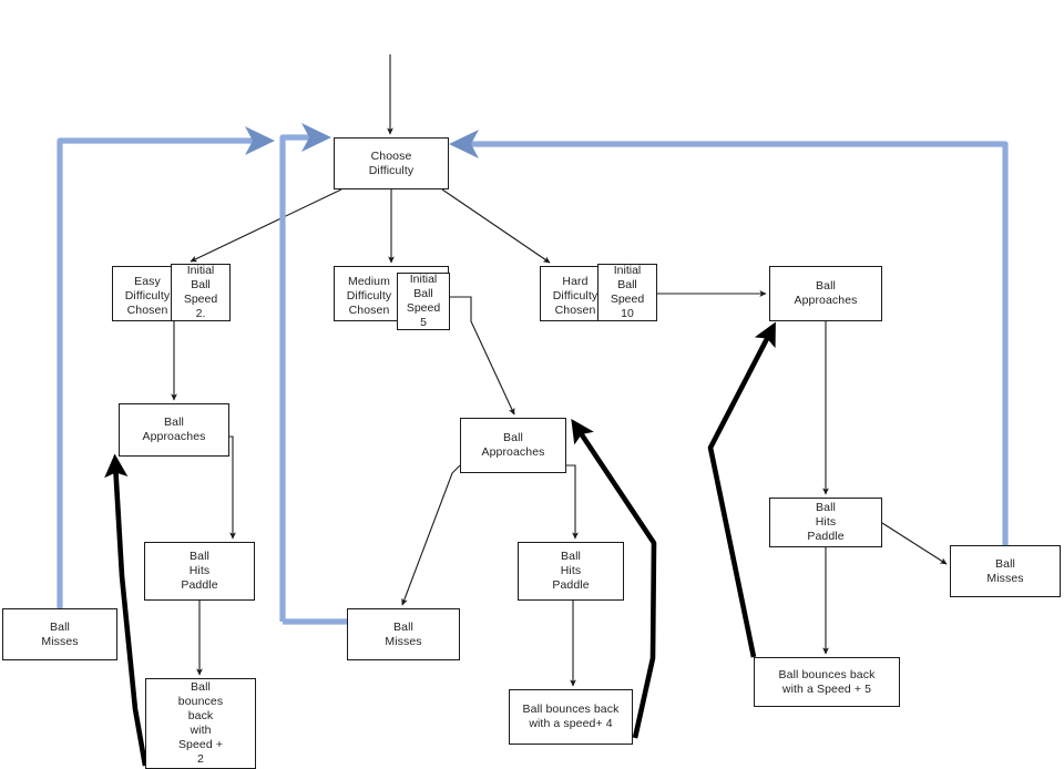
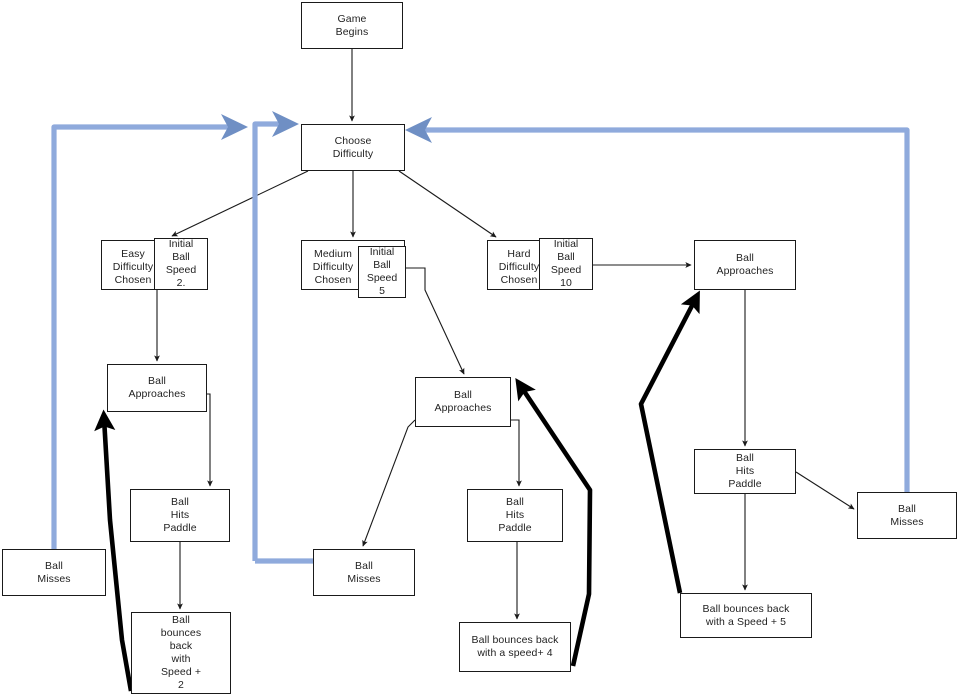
+ Game
+ Begins
  Choose
  Difficulty
  Easy
  Difficulty
  Chosen
  Initial
  Ball
  Speed
  2.
  Medium
  Difficulty
  Chosen
  Initial
  Ball
  Speed
  5
  Hard
  Difficulty
  Chosen
  Initial
  Ball
  Speed
  10
  Ball
  Approaches
  Ball
  Hits
  Paddle
  Ball
  Misses
  Ball
  bounces
  back
  with
  Speed +
  2
  Ball
  Approaches
  Ball
  Hits
  Paddle
  Ball
  Misses
  Ball bounces back
  with a speed+ 4
  Ball
  Approaches
  Ball
  Hits
  Paddle
  Ball
  Misses
  Ball bounces back
  with a Speed + 5
